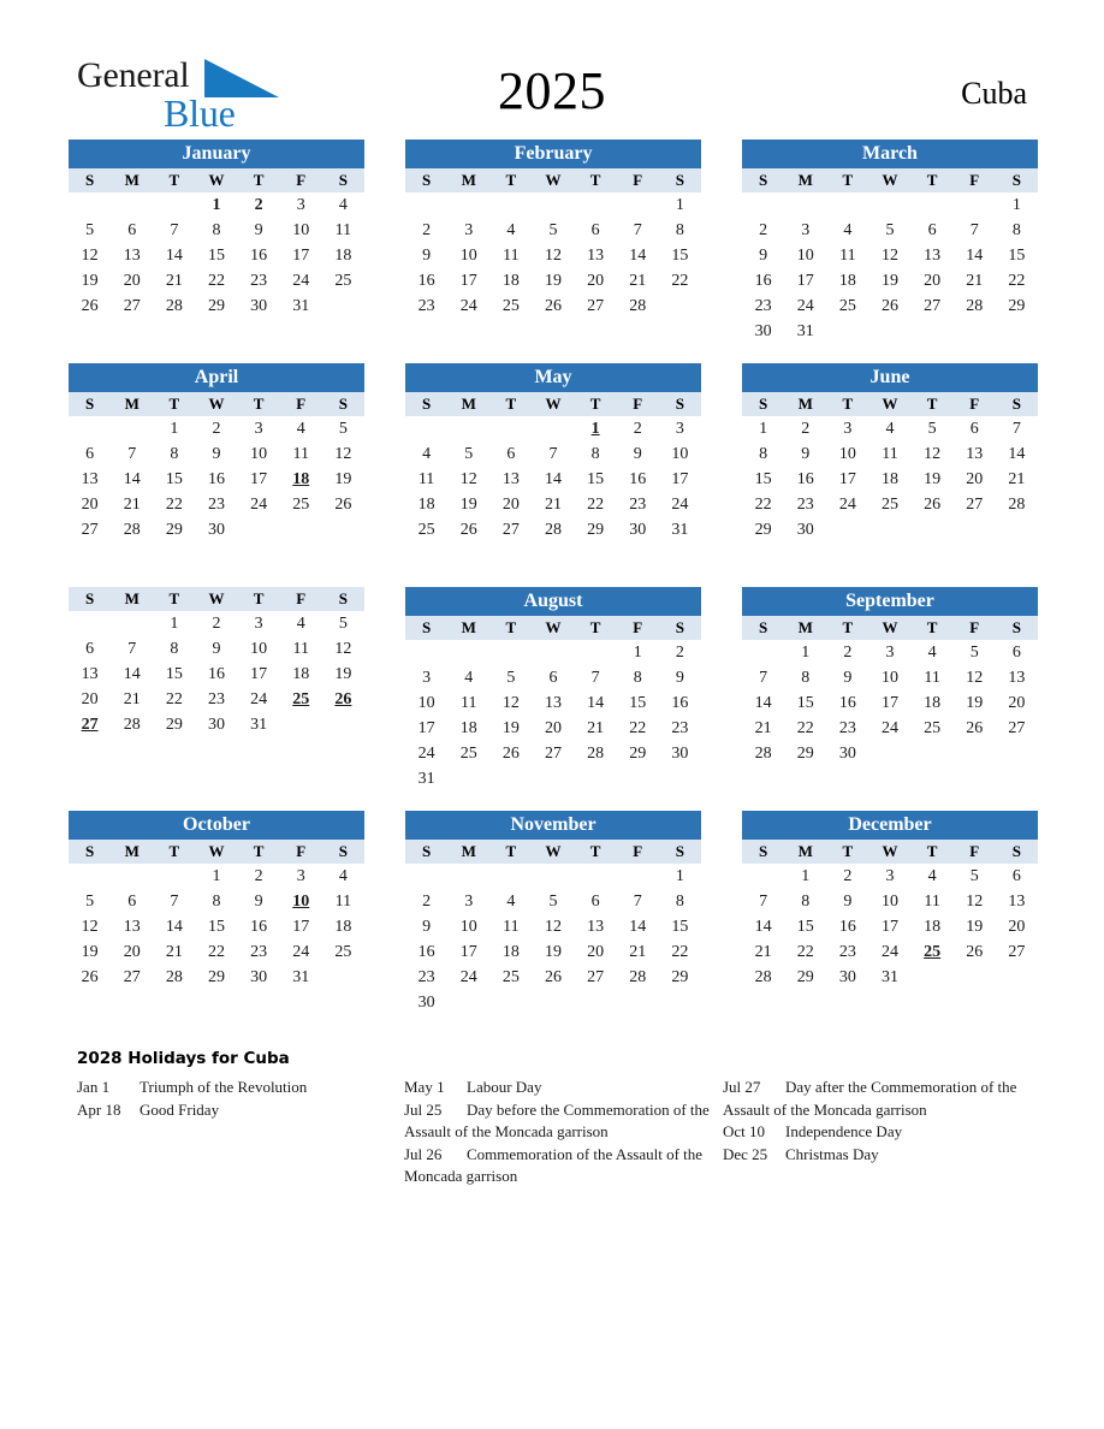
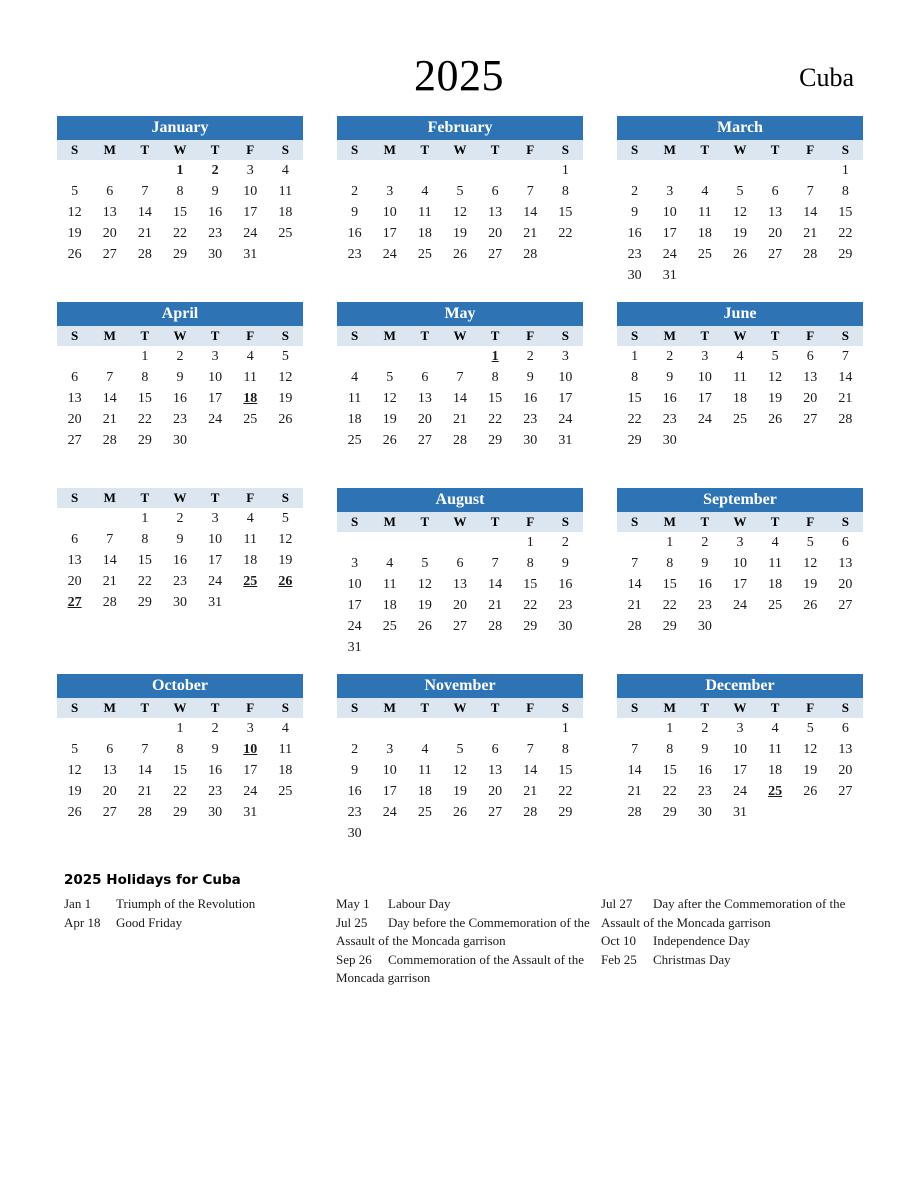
- General
- Blue
  2025
  Cuba
  January
  S	M	T	W	T	F	S
  			1	2	3	4
  5	6	7	8	9	10	11
  12	13	14	15	16	17	18
  19	20	21	22	23	24	25
  26	27	28	29	30	31
  February
  S	M	T	W	T	F	S
  						1
  2	3	4	5	6	7	8
  9	10	11	12	13	14	15
  16	17	18	19	20	21	22
  23	24	25	26	27	28
  March
  S	M	T	W	T	F	S
  						1
  2	3	4	5	6	7	8
  9	10	11	12	13	14	15
  16	17	18	19	20	21	22
  23	24	25	26	27	28	29
  30	31
  April
  S	M	T	W	T	F	S
  		1	2	3	4	5
  6	7	8	9	10	11	12
  13	14	15	16	17	18	19
  20	21	22	23	24	25	26
  27	28	29	30
  May
  S	M	T	W	T	F	S
  				1	2	3
  4	5	6	7	8	9	10
  11	12	13	14	15	16	17
  18	19	20	21	22	23	24
  25	26	27	28	29	30	31
  June
  S	M	T	W	T	F	S
  1	2	3	4	5	6	7
  8	9	10	11	12	13	14
  15	16	17	18	19	20	21
  22	23	24	25	26	27	28
  29	30
  S	M	T	W	T	F	S
  		1	2	3	4	5
  6	7	8	9	10	11	12
  13	14	15	16	17	18	19
  20	21	22	23	24	25	26
  27	28	29	30	31
  August
  S	M	T	W	T	F	S
  					1	2
  3	4	5	6	7	8	9
  10	11	12	13	14	15	16
  17	18	19	20	21	22	23
  24	25	26	27	28	29	30
  31
  September
  S	M	T	W	T	F	S
  	1	2	3	4	5	6
  7	8	9	10	11	12	13
  14	15	16	17	18	19	20
  21	22	23	24	25	26	27
  28	29	30
  October
  S	M	T	W	T	F	S
  			1	2	3	4
  5	6	7	8	9	10	11
  12	13	14	15	16	17	18
  19	20	21	22	23	24	25
  26	27	28	29	30	31
  November
  S	M	T	W	T	F	S
  						1
  2	3	4	5	6	7	8
  9	10	11	12	13	14	15
  16	17	18	19	20	21	22
  23	24	25	26	27	28	29
  30
  December
  S	M	T	W	T	F	S
  	1	2	3	4	5	6
  7	8	9	10	11	12	13
  14	15	16	17	18	19	20
  21	22	23	24	25	26	27
  28	29	30	31
- 2028 Holidays for Cuba
+ 2025 Holidays for Cuba
  Jan 1 Triumph of the Revolution
  Apr 18 Good Friday
  May 1 Labour Day
  Jul 25 Day before the Commemoration of the Assault of the Moncada garrison
- Jul 26 Commemoration of the Assault of the Moncada garrison
+ Sep 26 Commemoration of the Assault of the Moncada garrison
  Jul 27 Day after the Commemoration of the Assault of the Moncada garrison
  Oct 10 Independence Day
- Dec 25 Christmas Day
+ Feb 25 Christmas Day
